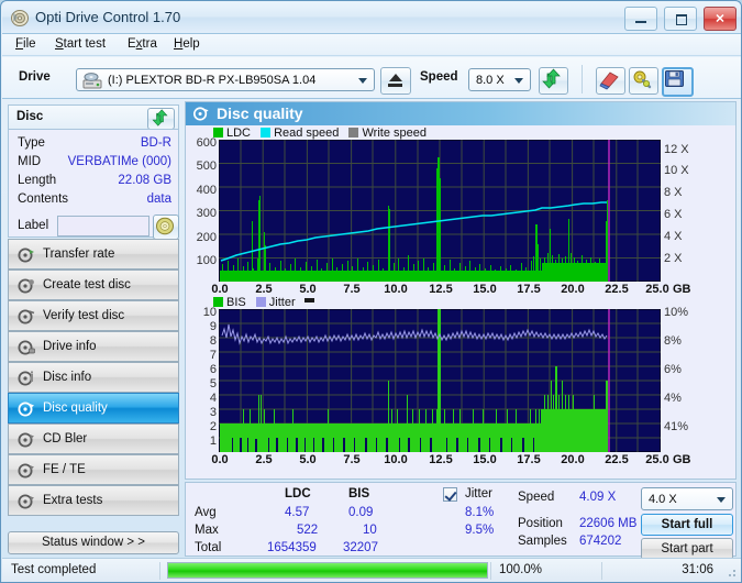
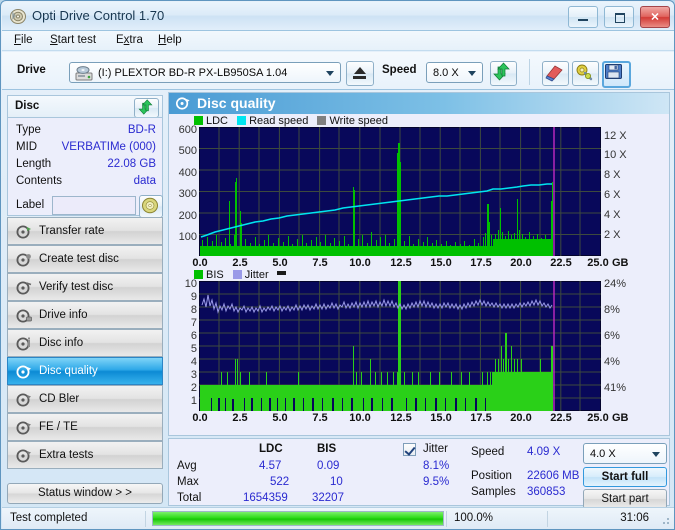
  Opti Drive Control 1.70
  ✕
  File
  Start test
  Extra
  Help
  Drive
  (I:) PLEXTOR BD-R PX-LB950SA 1.04
  Speed
  8.0 X
  Disc
  Type
  BD-R
  MID
  VERBATIMe (000)
  Length
  22.08 GB
  Contents
  data
  Label
  Transfer rate
  Create test disc
  Verify test disc
  Drive info
  Disc info
  Disc quality
  CD Bler
  FE / TE
  Extra tests
  Status window > >
  Disc quality
  LDC Read speed Write speed
  600
  500
  400
  300
  200
  100
  12 X
  10 X
  8 X
  6 X
  4 X
  2 X
  0.0
  2.5
  5.0
  7.5
  10.0
  12.5
  15.0
  17.5
  20.0
  22.5
  25.0
  GB
  BIS Jitter
  10
  9
  8
  7
  6
  5
  4
  3
  2
  1
- 10%
+ 24%
  8%
  6%
  4%
  41%
  0.0
  2.5
  5.0
  7.5
  10.0
  12.5
  15.0
  17.5
  20.0
  22.5
  25.0
  GB
  LDC
  BIS
  Jitter
  Avg
  4.57
  0.09
  8.1%
  Max
  522
  10
  9.5%
  Total
  1654359
  32207
  Speed
  4.09 X
  Position
  22606 MB
  Samples
- 674202
+ 360853
  4.0 X
  Start full
  Start part
  Test completed
  100.0%
  31:06
